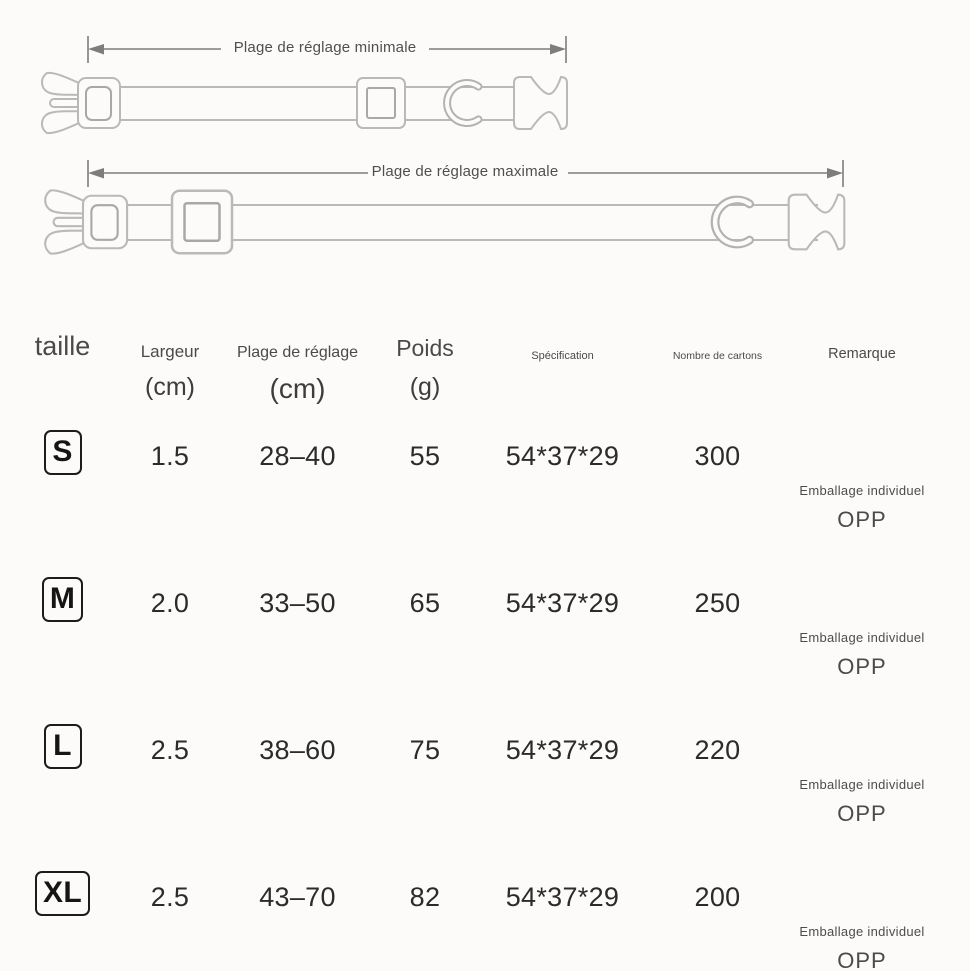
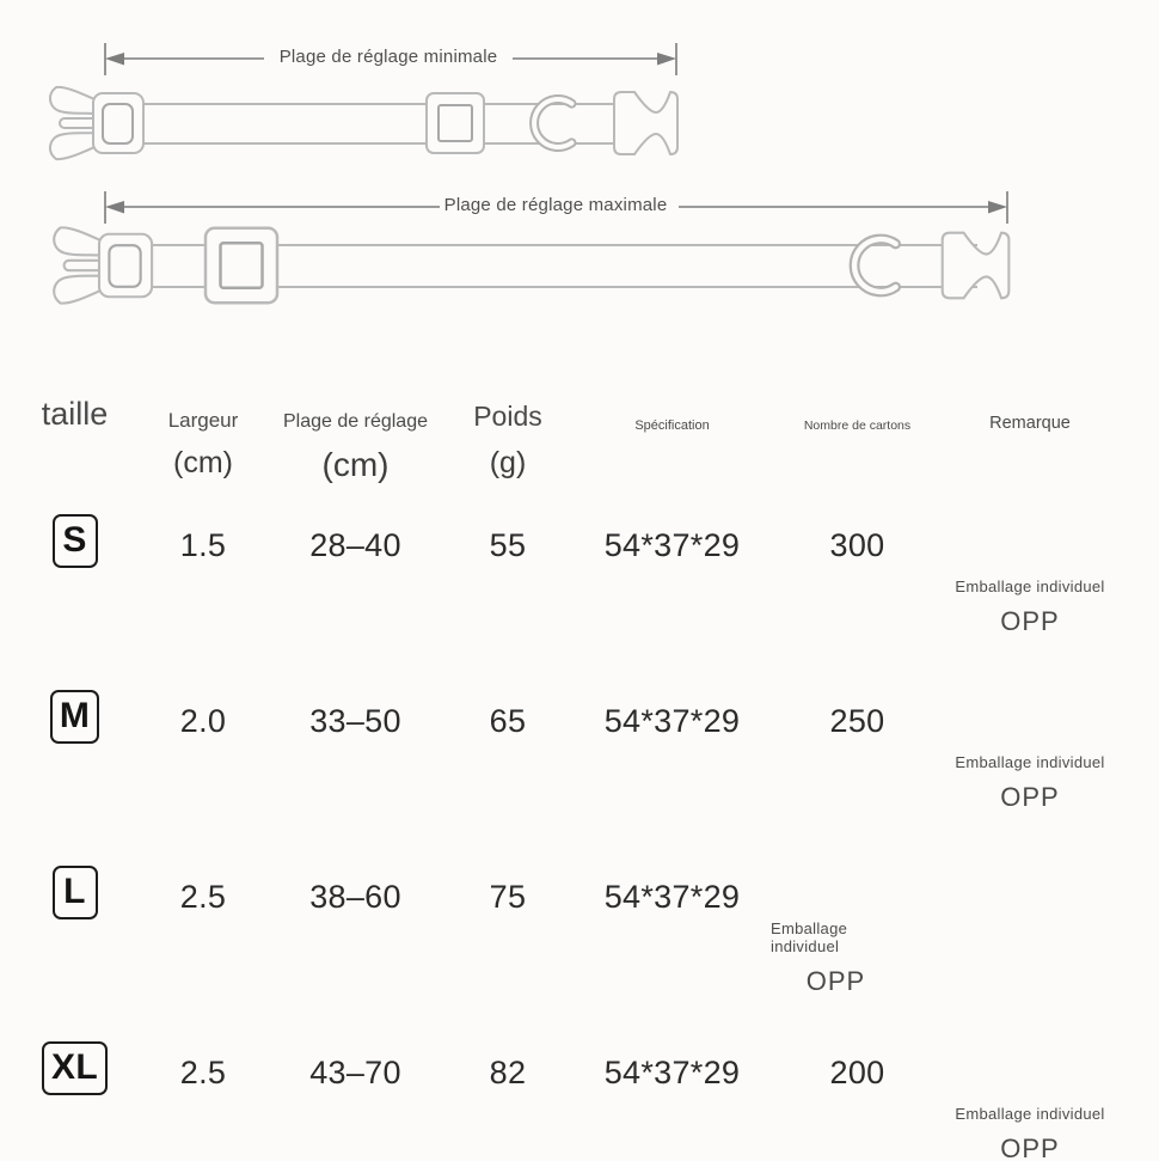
  Plage de réglage minimale
  Plage de réglage maximale
  taille
  Largeur
  (cm)
  Plage de réglage
  (cm)
  Poids
  (g)
  Spécification
  Nombre de cartons
  Remarque
  S
  1.5
  28–40
  55
  54*37*29
  300
  Emballage individuel
  OPP
  M
  2.0
  33–50
  65
  54*37*29
  250
  Emballage individuel
  OPP
  L
  2.5
  38–60
  75
  54*37*29
- 220
  Emballage individuel
  OPP
  XL
  2.5
  43–70
  82
  54*37*29
  200
  Emballage individuel
  OPP
